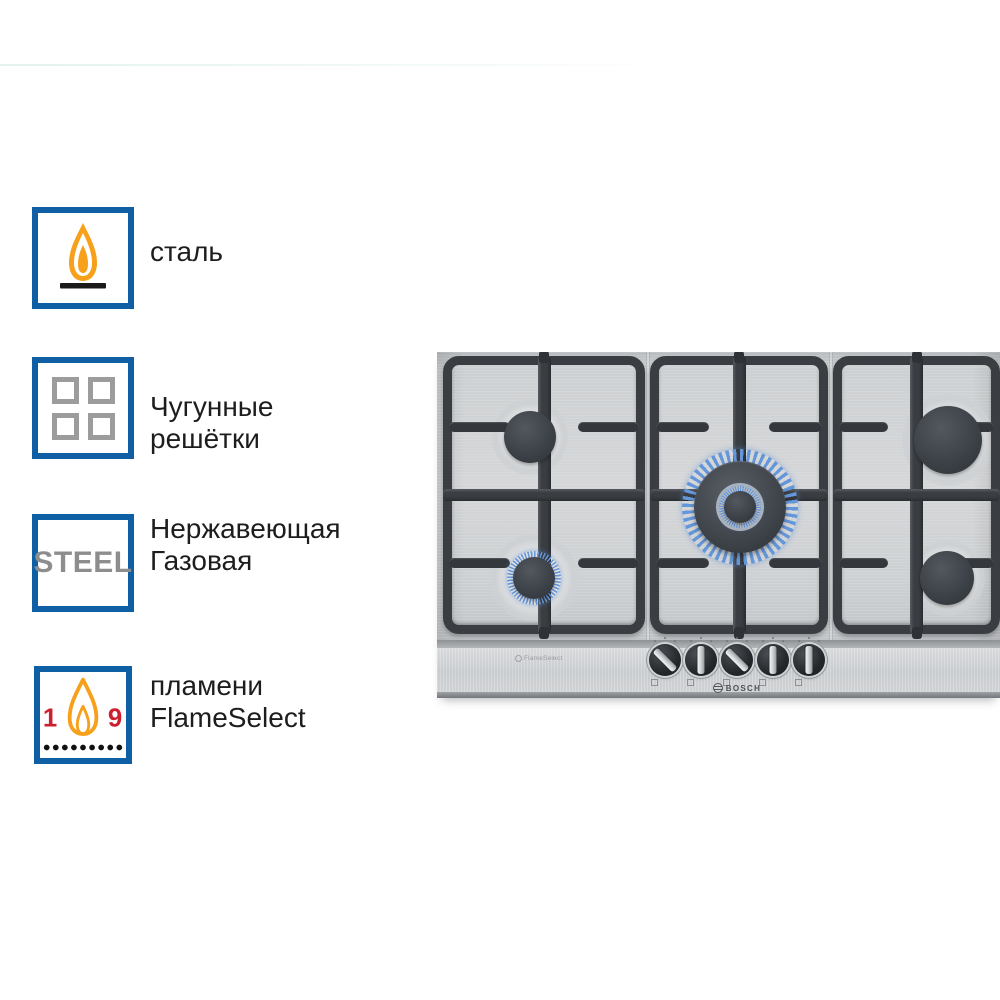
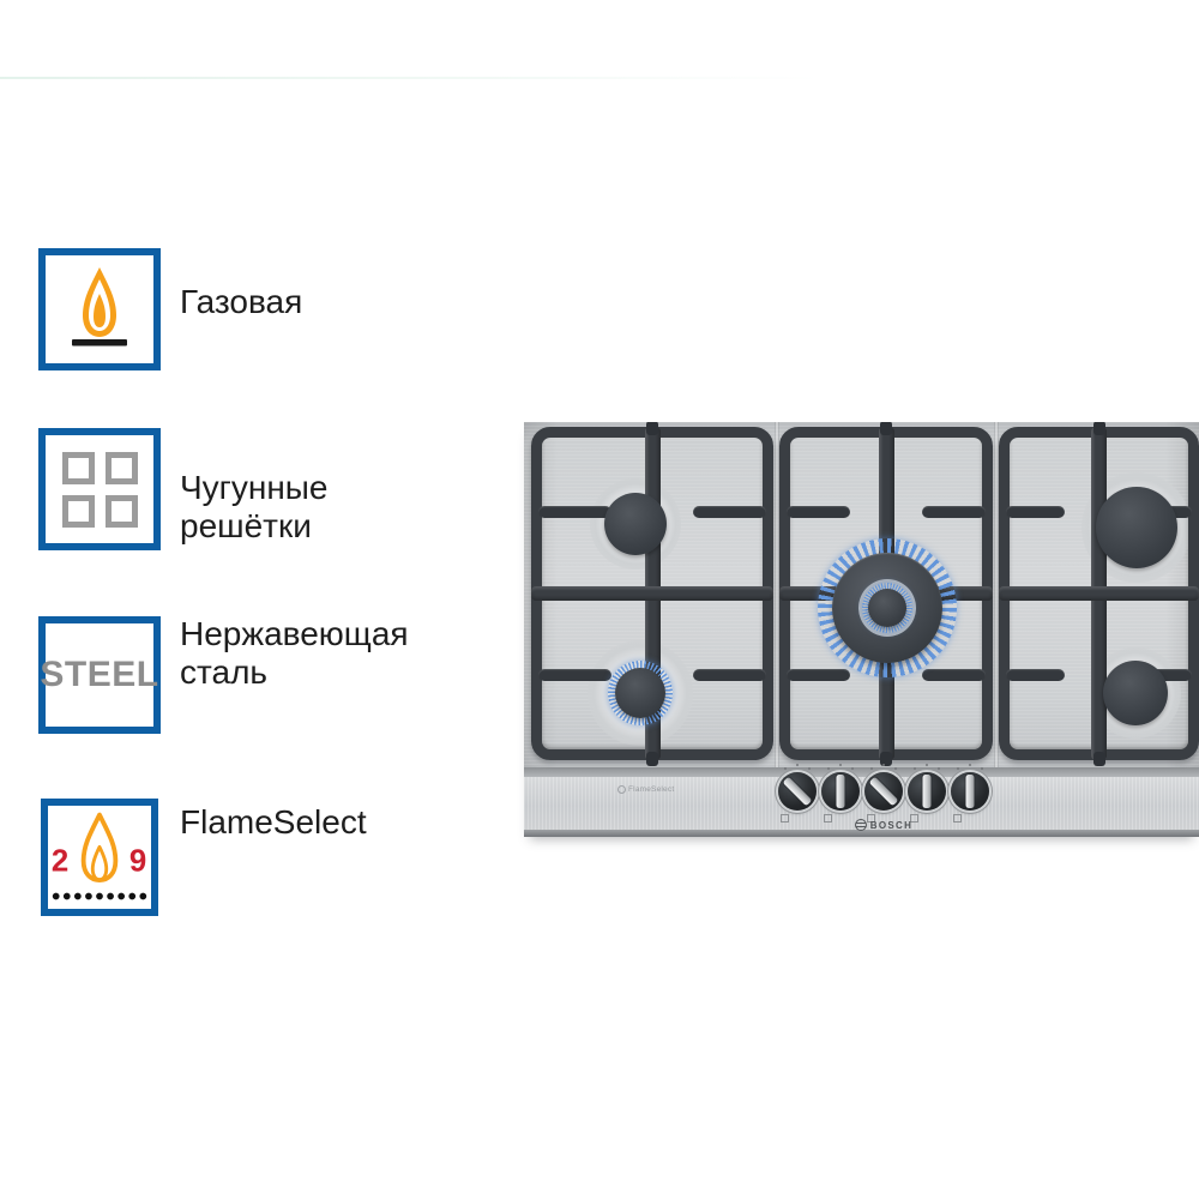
- сталь
+ Газовая
  Чугунные решётки
  STEEL
  Нержавеющая
- Газовая
+ сталь
- 1
+ 2
  9
- пламени
  FlameSelect
  BOSCH
